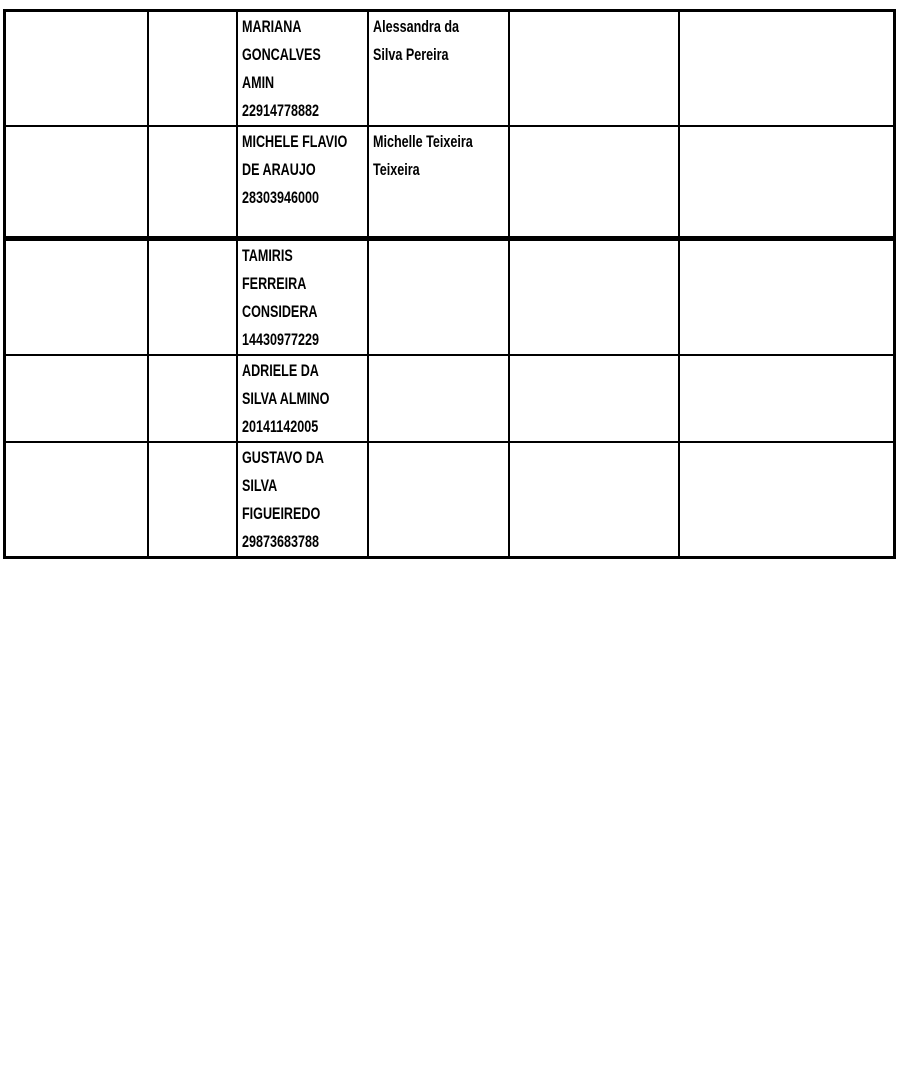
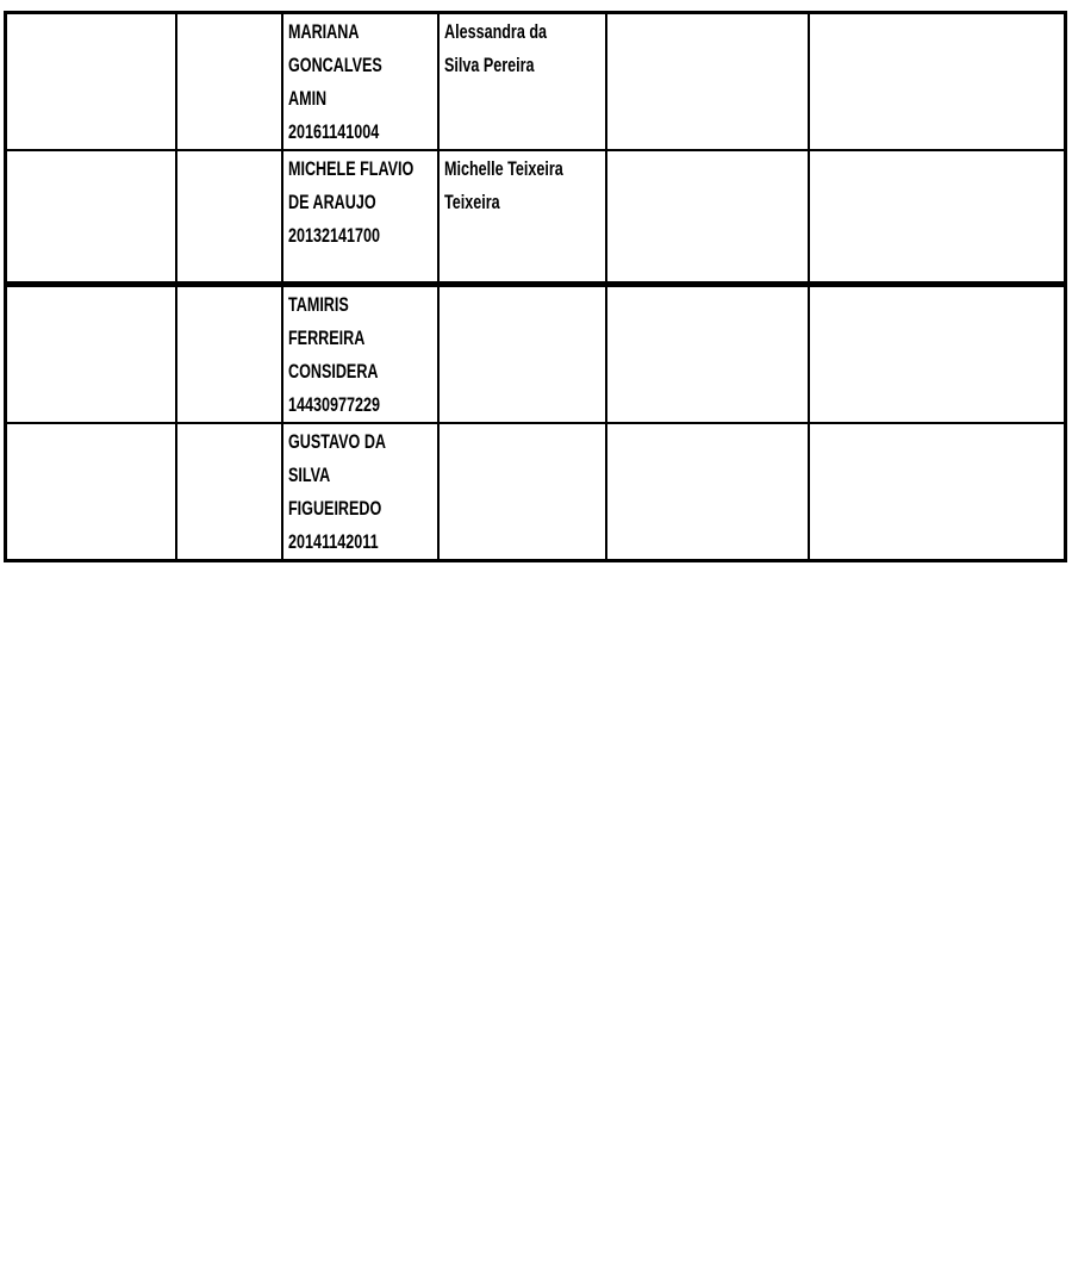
- 		MARIANA GONCALVES AMIN 22914778882	Alessandra da Silva Pereira
+ 		MARIANA GONCALVES AMIN 20161141004	Alessandra da Silva Pereira
- 		MICHELE FLAVIO DE ARAUJO 28303946000	Michelle Teixeira Teixeira
+ 		MICHELE FLAVIO DE ARAUJO 20132141700	Michelle Teixeira Teixeira
  		TAMIRIS FERREIRA CONSIDERA 14430977229
- 		ADRIELE DA SILVA ALMINO 20141142005
- 		GUSTAVO DA SILVA FIGUEIREDO 29873683788
+ 		GUSTAVO DA SILVA FIGUEIREDO 20141142011
